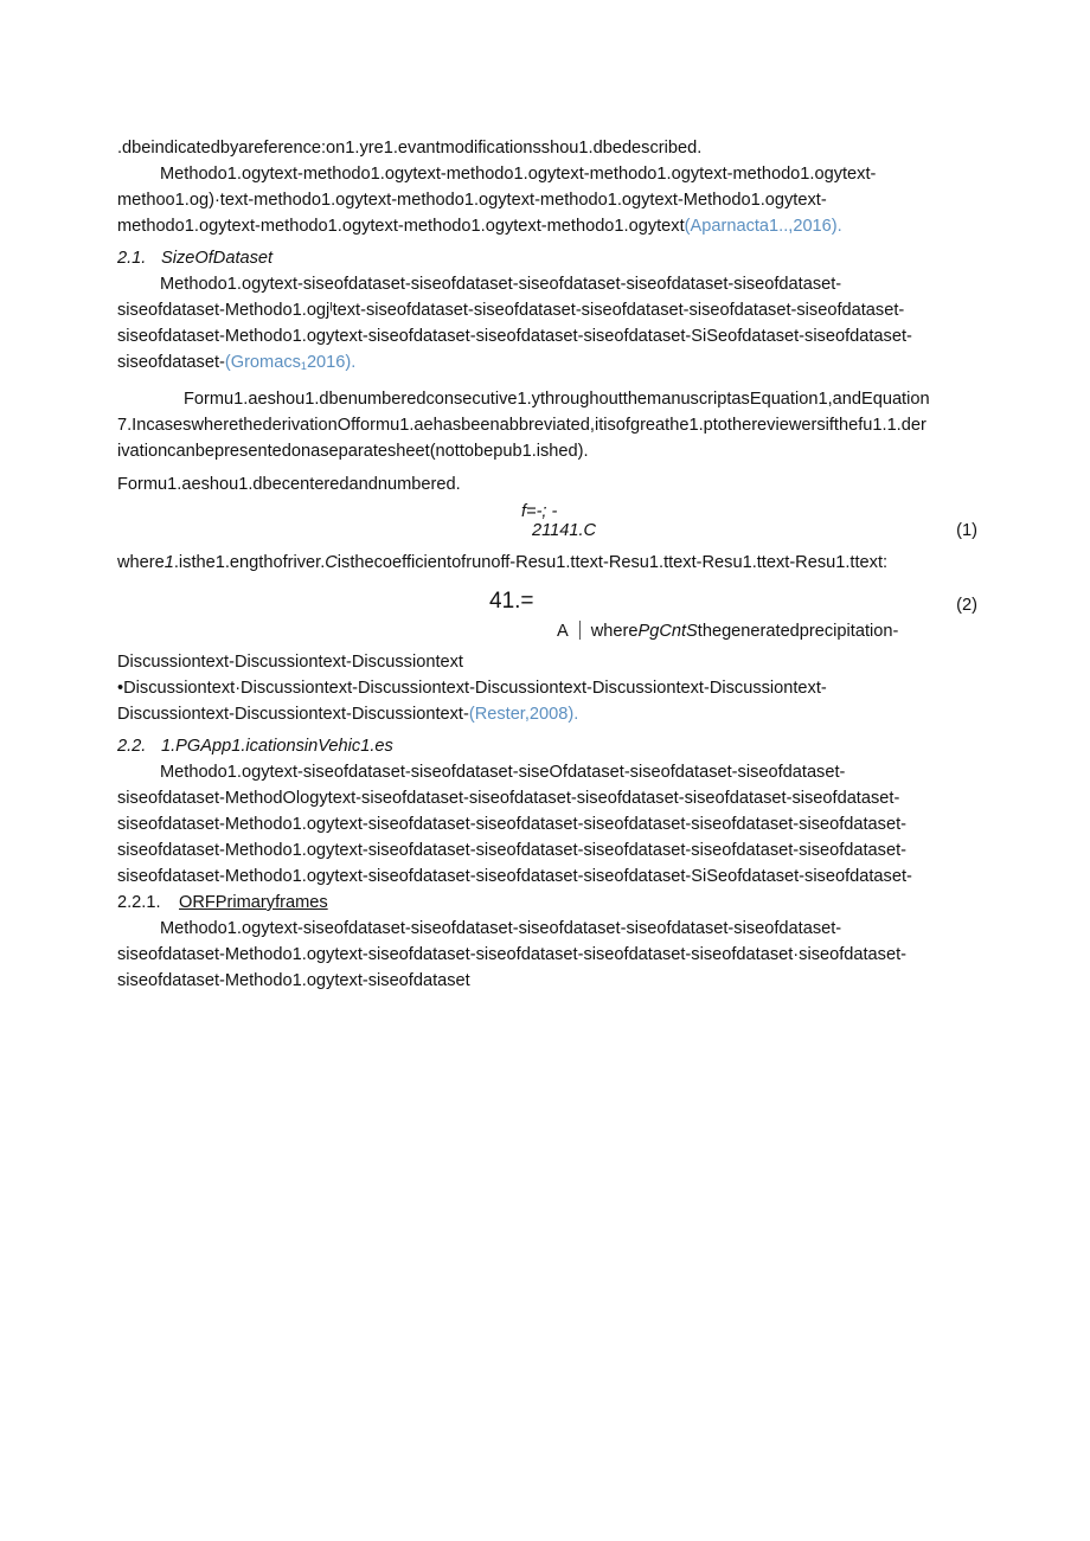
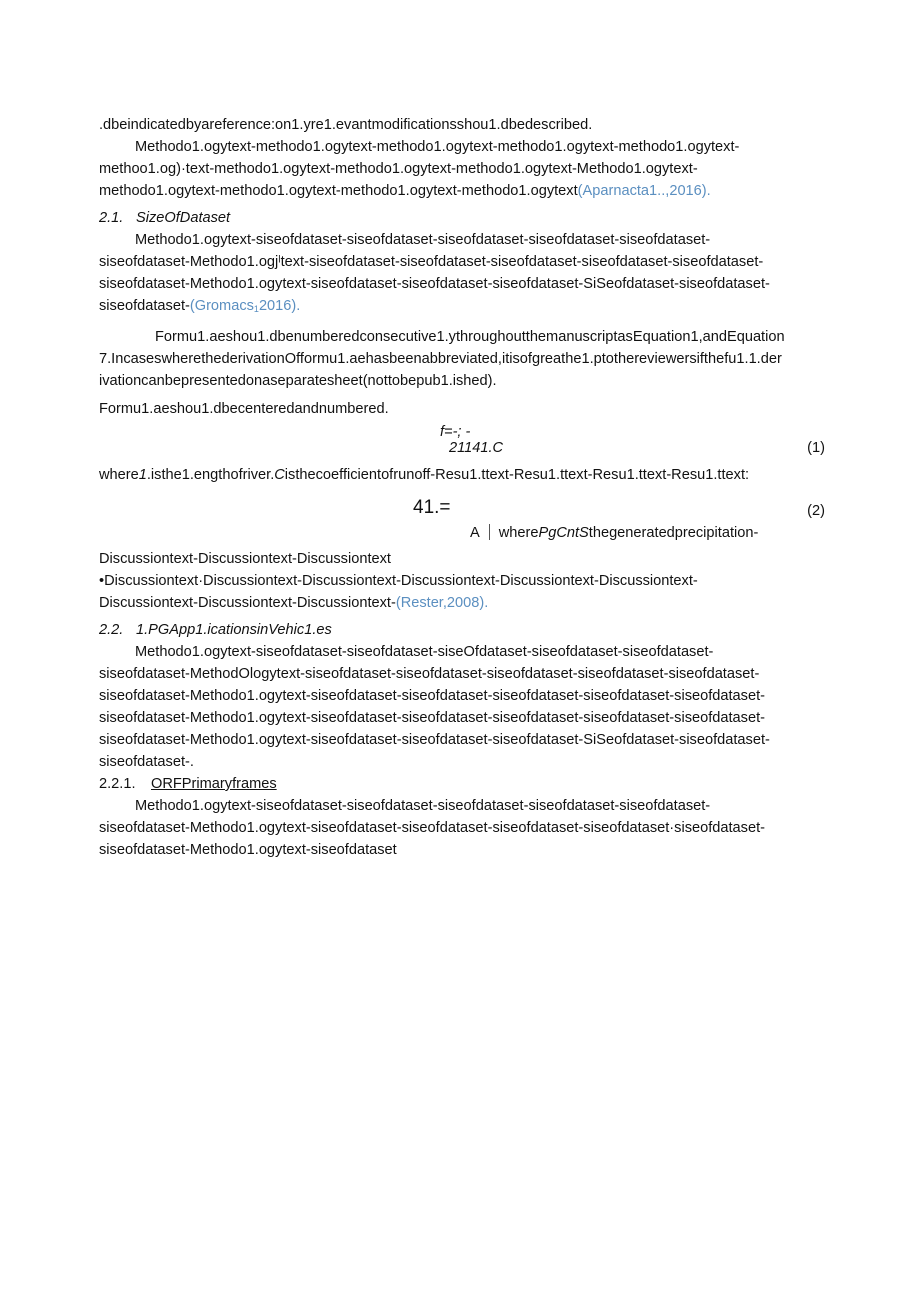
  .dbeindicatedbyareference:on1.yre1.evantmodificationsshou1.dbedescribed.
  Methodo1.ogytext-methodo1.ogytext-methodo1.ogytext-methodo1.ogytext-methodo1.ogytext-
  methoo1.og)·text-methodo1.ogytext-methodo1.ogytext-methodo1.ogytext-Methodo1.ogytext-
  methodo1.ogytext-methodo1.ogytext-methodo1.ogytext-methodo1.ogytext(Aparnacta1..,2016).
  2.1. SizeOfDataset
  Methodo1.ogytext-siseofdataset-siseofdataset-siseofdataset-siseofdataset-siseofdataset-
  siseofdataset-Methodo1.ogjˡtext-siseofdataset-siseofdataset-siseofdataset-siseofdataset-siseofdataset-
  siseofdataset-Methodo1.ogytext-siseofdataset-siseofdataset-siseofdataset-SiSeofdataset-siseofdataset-
  siseofdataset-(Gromacs12016).
  Formu1.aeshou1.dbenumberedconsecutive1.ythroughoutthemanuscriptasEquation1,andEquation
  7.IncaseswherethederivationOfformu1.aehasbeenabbreviated,itisofgreathe1.ptothereviewersifthefu1.1.der
  ivationcanbepresentedonaseparatesheet(nottobepub1.ished).
  Formu1.aeshou1.dbecenteredandnumbered.
  f=-; -
  21141.C
  (1)
  where1.isthe1.engthofriver.Cisthecoefficientofrunoff-Resu1.ttext-Resu1.ttext-Resu1.ttext-Resu1.ttext:
  41.=
  (2)
  A wherePgCntSthegeneratedprecipitation-
  Discussiontext-Discussiontext-Discussiontext
  •Discussiontext·Discussiontext-Discussiontext-Discussiontext-Discussiontext-Discussiontext-
  Discussiontext-Discussiontext-Discussiontext-(Rester,2008).
  2.2. 1.PGApp1.icationsinVehic1.es
  Methodo1.ogytext-siseofdataset-siseofdataset-siseOfdataset-siseofdataset-siseofdataset-
  siseofdataset-MethodOlogytext-siseofdataset-siseofdataset-siseofdataset-siseofdataset-siseofdataset-
  siseofdataset-Methodo1.ogytext-siseofdataset-siseofdataset-siseofdataset-siseofdataset-siseofdataset-
  siseofdataset-Methodo1.ogytext-siseofdataset-siseofdataset-siseofdataset-siseofdataset-siseofdataset-
  siseofdataset-Methodo1.ogytext-siseofdataset-siseofdataset-siseofdataset-SiSeofdataset-siseofdataset-
+ siseofdataset-.
  2.2.1. ORFPrimaryframes
  Methodo1.ogytext-siseofdataset-siseofdataset-siseofdataset-siseofdataset-siseofdataset-
  siseofdataset-Methodo1.ogytext-siseofdataset-siseofdataset-siseofdataset-siseofdataset·siseofdataset-
  siseofdataset-Methodo1.ogytext-siseofdataset
